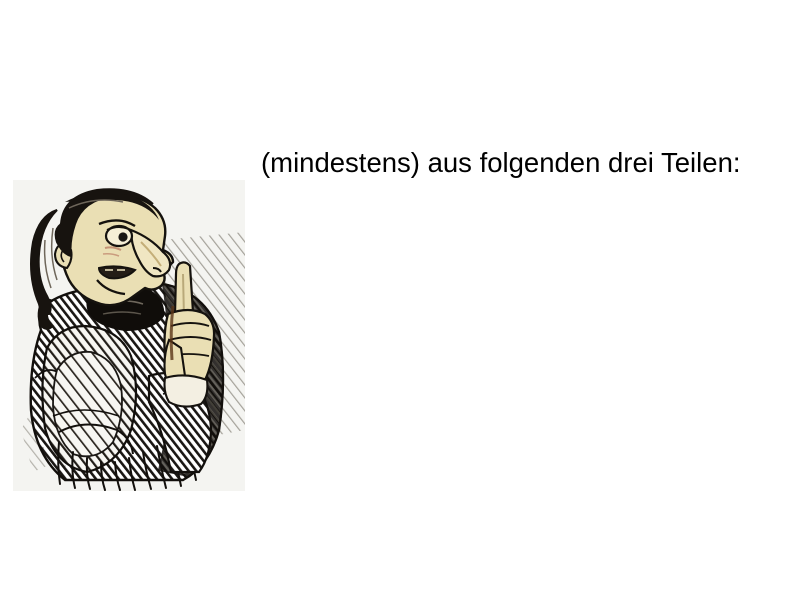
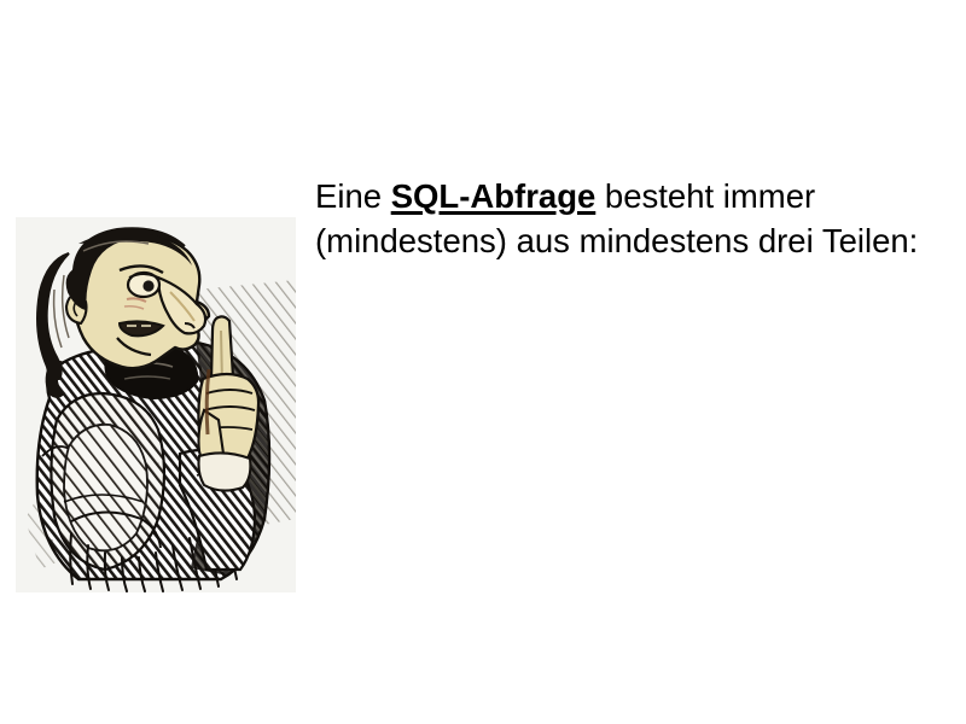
+ Eine SQL-Abfrage besteht immer
- (mindestens) aus folgenden drei Teilen:
+ (mindestens) aus mindestens drei Teilen:
